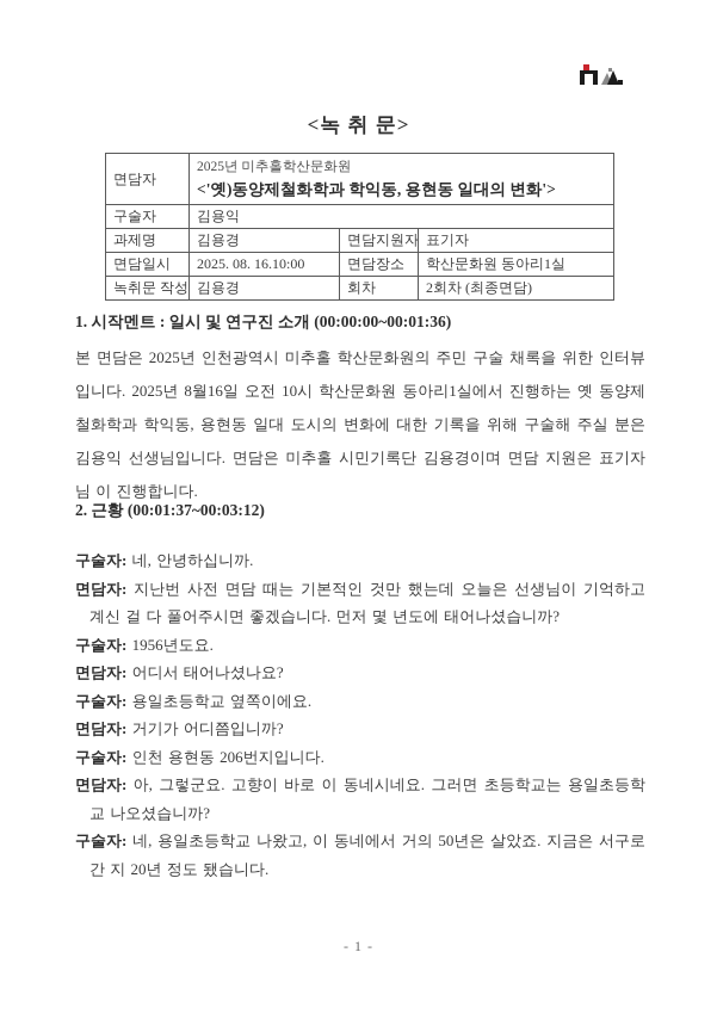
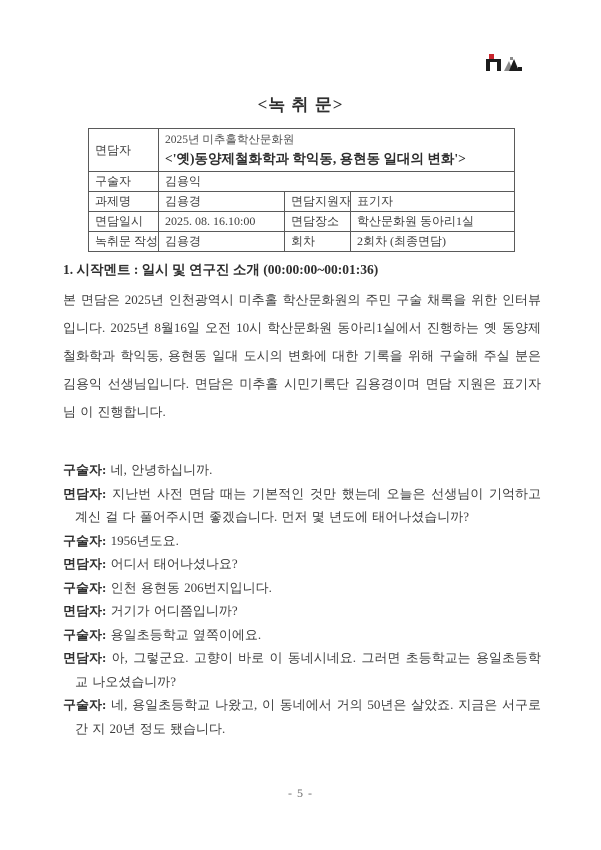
  <녹 취 문>
  면담자	2025년 미추홀학산문화원 <'옛)동양제철화학과 학익동, 용현동 일대의 변화'>
  구술자	김용익
  과제명	김용경	면담지원자	표기자
  면담일시	2025. 08. 16.10:00	면담장소	학산문화원 동아리1실
  녹취문 작성	김용경	회차	2회차 (최종면담)
  1. 시작멘트 : 일시 및 연구진 소개 (00:00:00~00:01:36)
  본 면담은 2025년 인천광역시 미추홀 학산문화원의 주민 구술 채록을 위한 인터뷰입니다. 2025년 8월16일 오전 10시 학산문화원 동아리1실에서 진행하는 옛 동양제철화학과 학익동, 용현동 일대 도시의 변화에 대한 기록을 위해 구술해 주실 분은 김용익 선생님입니다. 면담은 미추홀 시민기록단 김용경이며 면담 지원은 표기자 님 이 진행합니다.
- 2. 근황 (00:01:37~00:03:12)
  구술자: 네, 안녕하십니까.
  면담자: 지난번 사전 면담 때는 기본적인 것만 했는데 오늘은 선생님이 기억하고 계신 걸 다 풀어주시면 좋겠습니다. 먼저 몇 년도에 태어나셨습니까?
  구술자: 1956년도요.
  면담자: 어디서 태어나셨나요?
- 구술자: 용일초등학교 옆쪽이에요.
+ 구술자: 인천 용현동 206번지입니다.
  면담자: 거기가 어디쯤입니까?
- 구술자: 인천 용현동 206번지입니다.
+ 구술자: 용일초등학교 옆쪽이에요.
  면담자: 아, 그렇군요. 고향이 바로 이 동네시네요. 그러면 초등학교는 용일초등학교 나오셨습니까?
  구술자: 네, 용일초등학교 나왔고, 이 동네에서 거의 50년은 살았죠. 지금은 서구로 간 지 20년 정도 됐습니다.
- - 1 -
+ - 5 -
